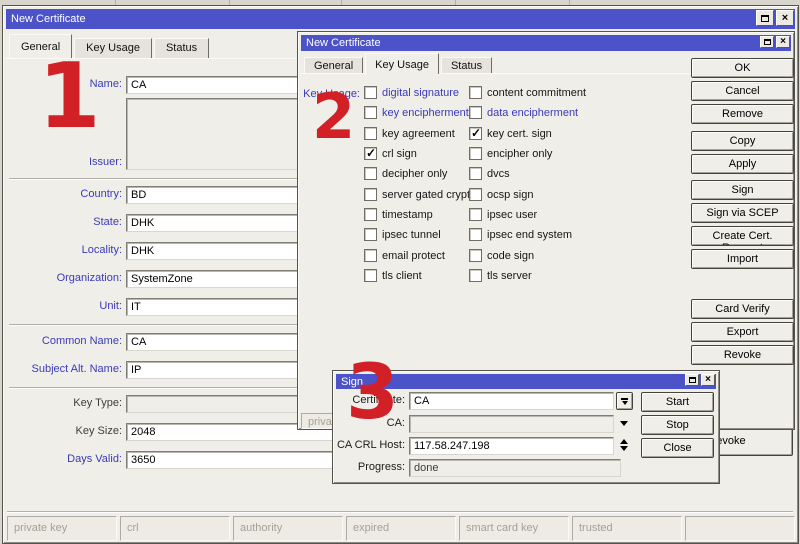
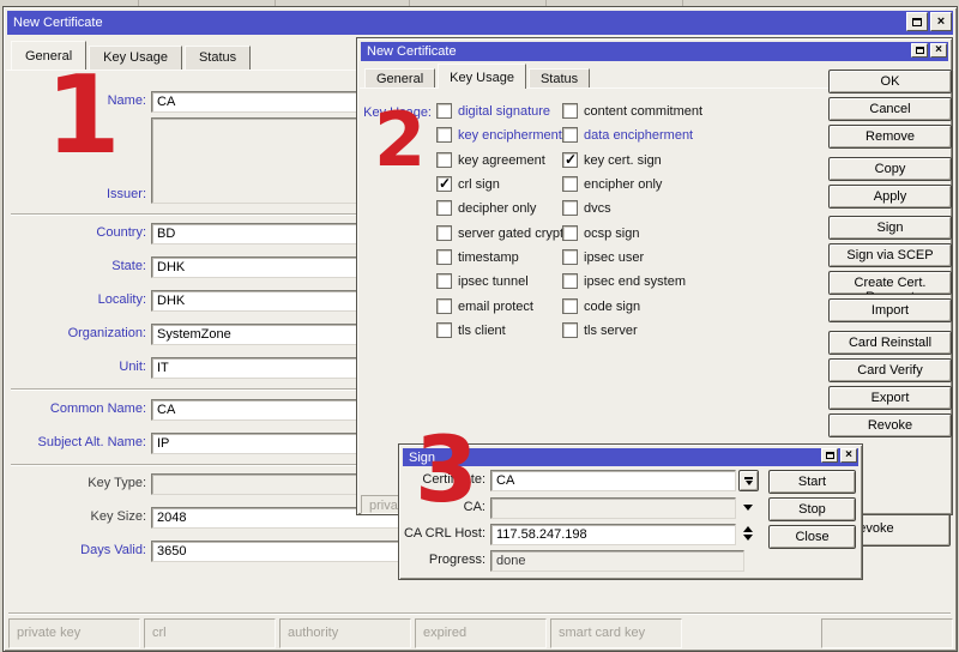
  New Certificate
  ×
  General
  Key Usage
  Status
  Name:
  CA
  Issuer:
  Country:
  BD
  State:
  DHK
  Locality:
  DHK
  Organization:
  SystemZone
  Unit:
  IT
  Common Name:
  CA
  Subject Alt. Name:
  IP
  Key Type:
  Key Size:
  2048
  Days Valid:
  3650
  private key
  crl
  authority
  expired
  smart card key
- trusted
  New Certificate
  ×
  General
  Key Usage
  Status
  Key Usage:
  digital signature
  key encipherment
  key agreement
  crl sign
  decipher only
  server gated cryp
  timestamp
  ipsec tunnel
  email protect
  tls client
  content commitment
  data encipherment
  key cert. sign
  encipher only
  dvcs
  ocsp sign
  ipsec user
  ipsec end system
  code sign
  tls server
  OK
  Cancel
  Remove
  Copy
  Apply
  Sign
  Sign via SCEP
  Import
+ Card Reinstall
  Card Verify
  Export
  Revoke
  Sign
  ×
  Certificate:
  CA
  CA:
  CA CRL Host:
  117.58.247.198
  Progress:
  done
  Start
  Stop
  Close
  1
  2
  3
